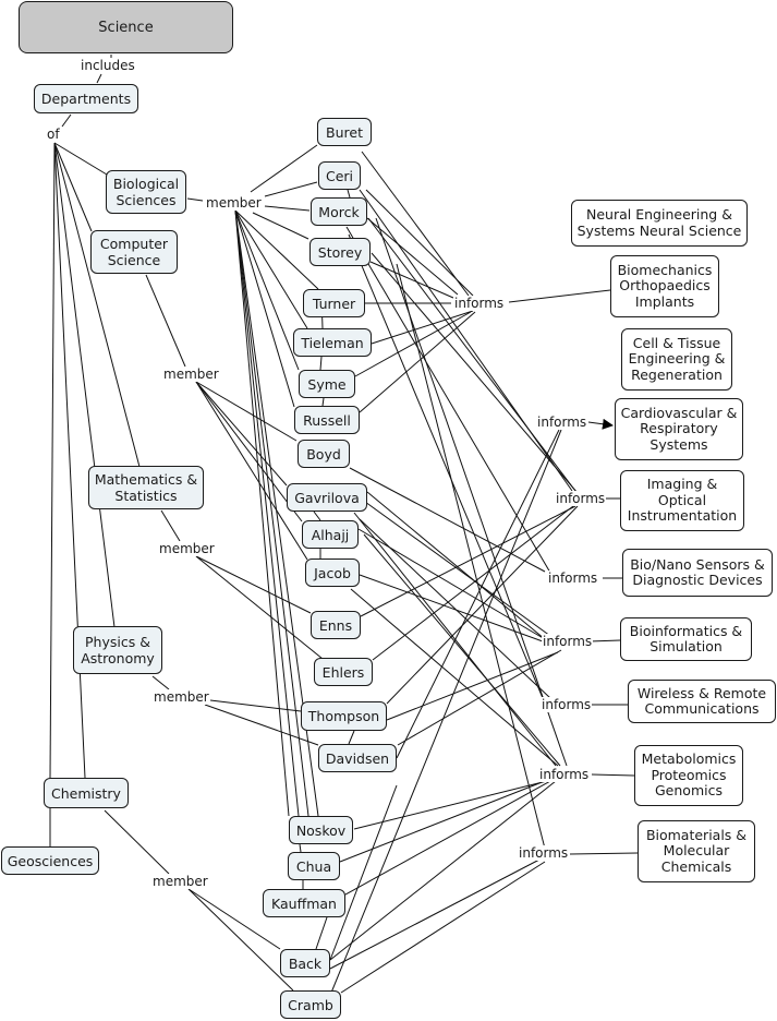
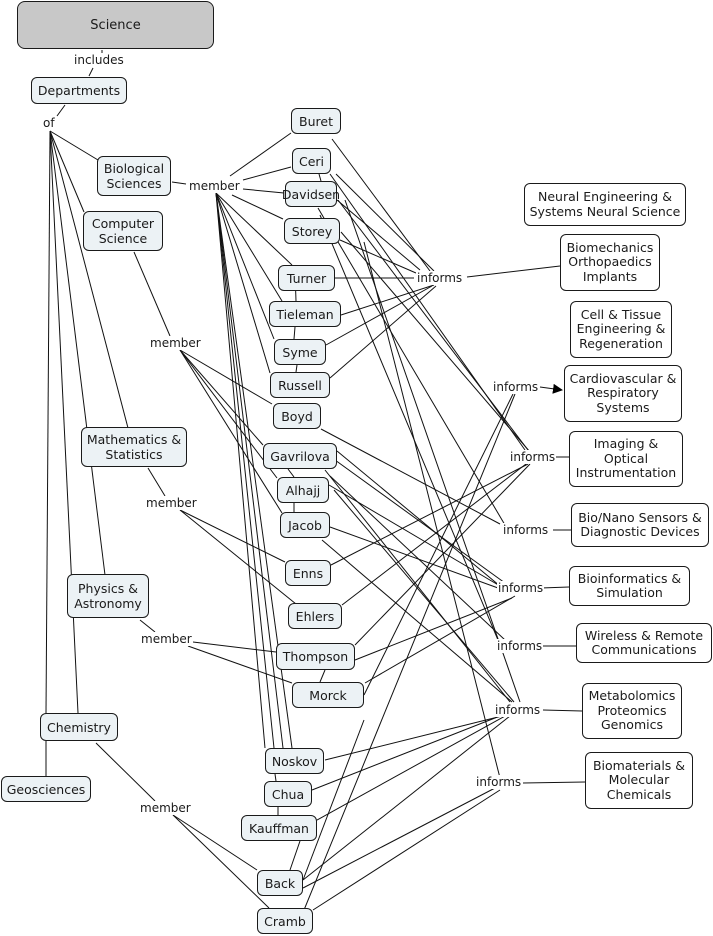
  Science
  includes
  Departments
  of
  Biological
  Sciences
  Computer
  Science
  Mathematics &
  Statistics
  Physics &
  Astronomy
  Chemistry
  Geosciences
  member
  member
  member
  member
  member
  Buret
  Ceri
- Morck
+ Davidsen
  Storey
  Turner
  Tieleman
  Syme
  Russell
  Boyd
  Gavrilova
  Alhajj
  Jacob
  Enns
  Ehlers
  Thompson
- Davidsen
+ Morck
  Noskov
  Chua
  Kauffman
  Back
  Cramb
  informs
  informs
  informs
  informs
  informs
  informs
  informs
  informs
  Neural Engineering &
  Systems Neural Science
  Biomechanics
  Orthopaedics
  Implants
  Cell & Tissue
  Engineering &
  Regeneration
  Cardiovascular &
  Respiratory
  Systems
  Imaging &
  Optical
  Instrumentation
  Bio/Nano Sensors &
  Diagnostic Devices
  Bioinformatics &
  Simulation
  Wireless & Remote
  Communications
  Metabolomics
  Proteomics
  Genomics
  Biomaterials &
  Molecular
  Chemicals
